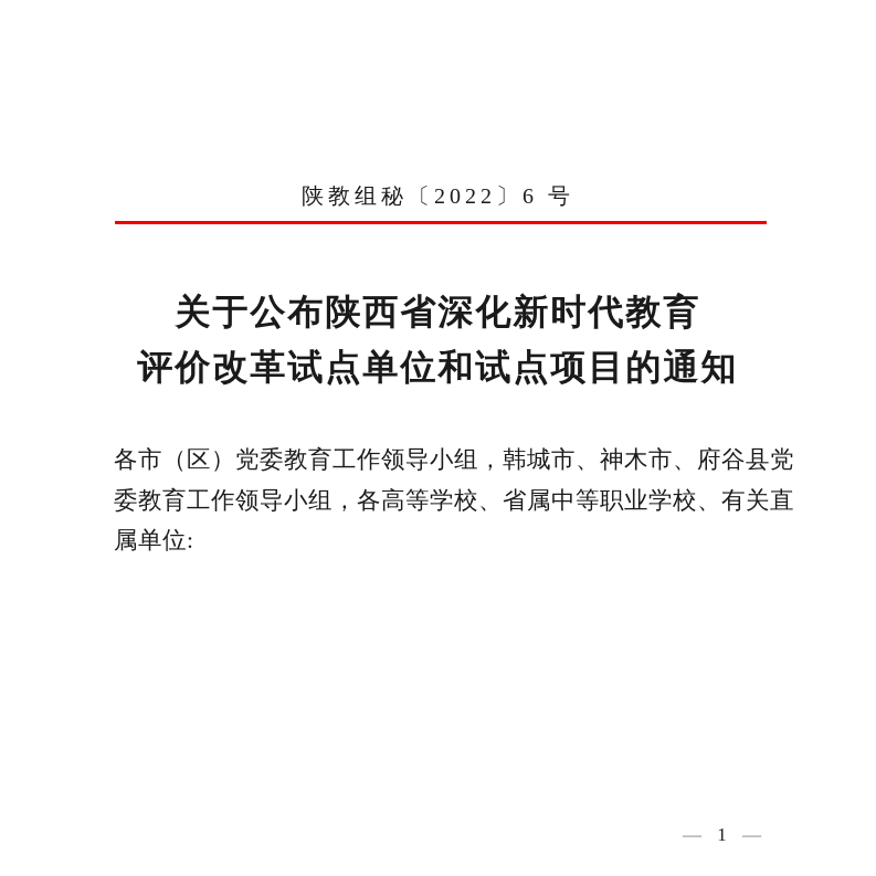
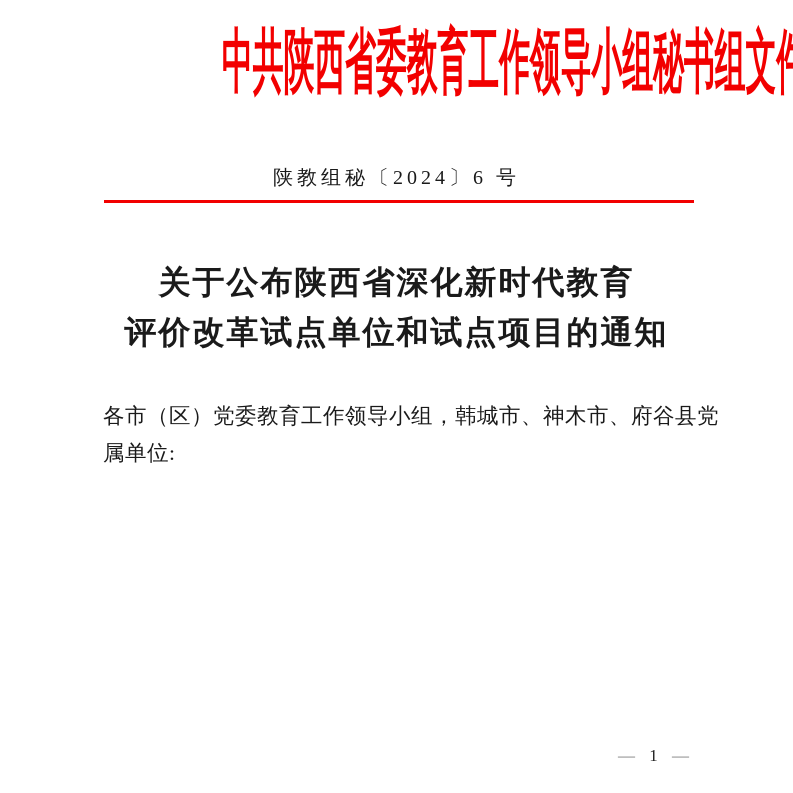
+ 中共陕西省委教育工作领导小组秘书组文件
- 陕教组秘〔2022〕6 号
+ 陕教组秘〔2024〕6 号
  关于公布陕西省深化新时代教育
  评价改革试点单位和试点项目的通知
  各市（区）党委教育工作领导小组，韩城市、神木市、府谷县党
- 委教育工作领导小组，各高等学校、省属中等职业学校、有关直
  属单位:
  — 1 —
